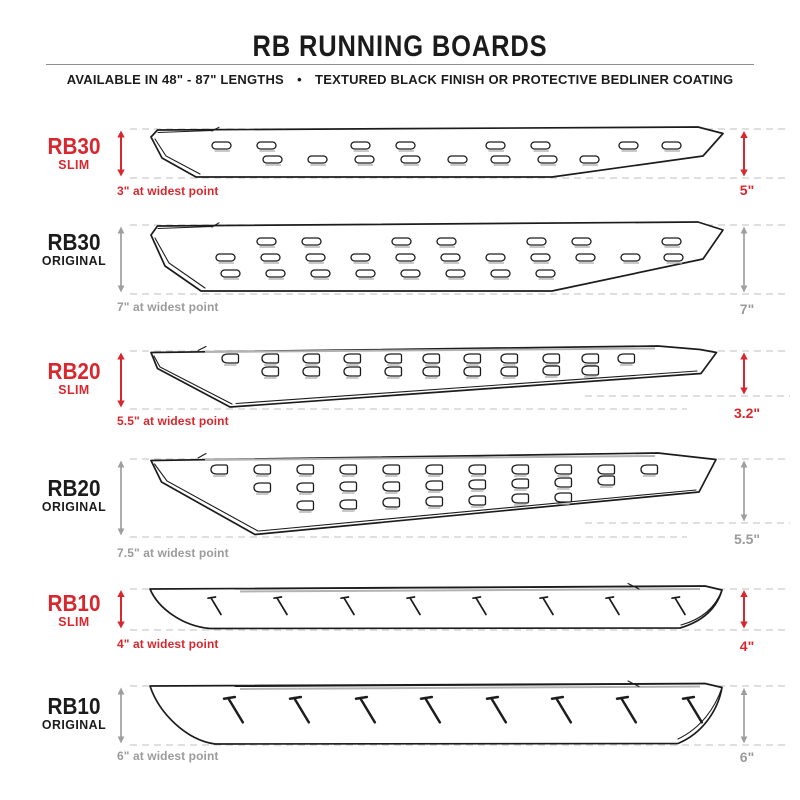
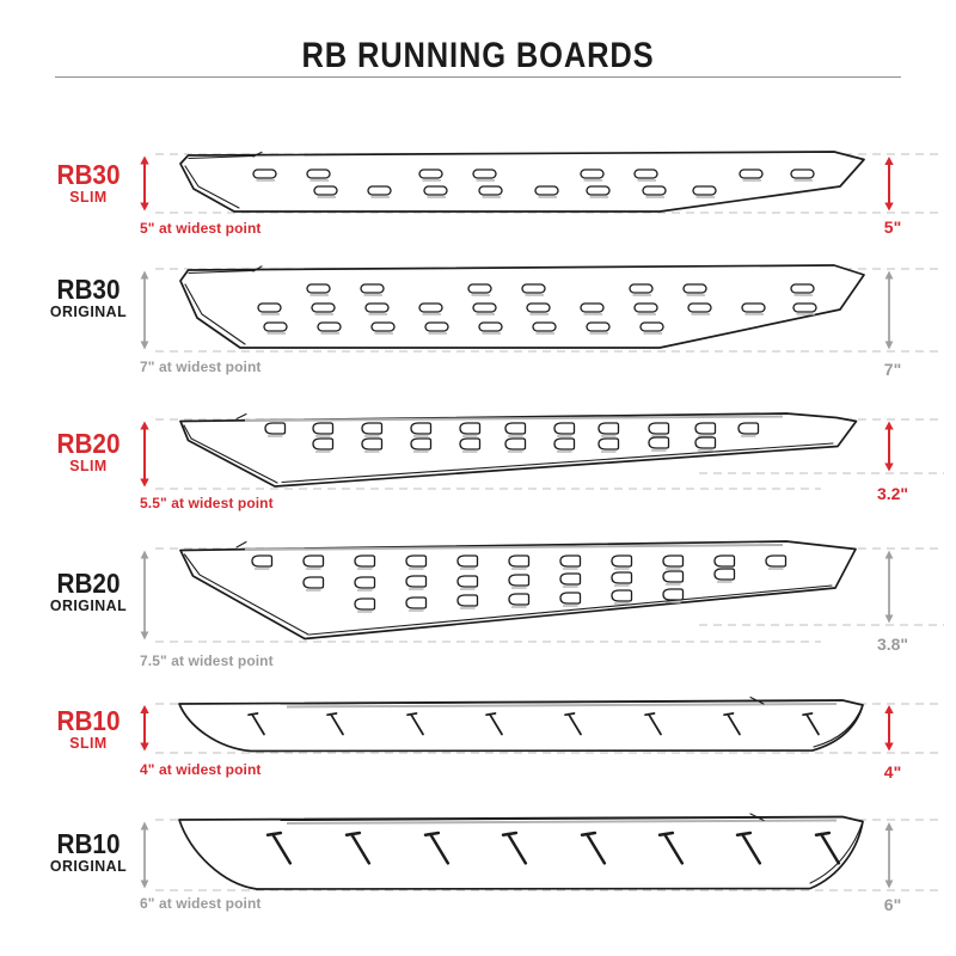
  RB RUNNING BOARDS
- AVAILABLE IN 48" - 87" LENGTHS • TEXTURED BLACK FINISH OR PROTECTIVE BEDLINER COATING
  RB30
  SLIM
- 3" at widest point
+ 5" at widest point
  5"
  RB30
  ORIGINAL
  7" at widest point
  7"
  RB20
  SLIM
  5.5" at widest point
  3.2"
  RB20
  ORIGINAL
  7.5" at widest point
- 5.5"
+ 3.8"
  RB10
  SLIM
  4" at widest point
  4"
  RB10
  ORIGINAL
  6" at widest point
  6"
